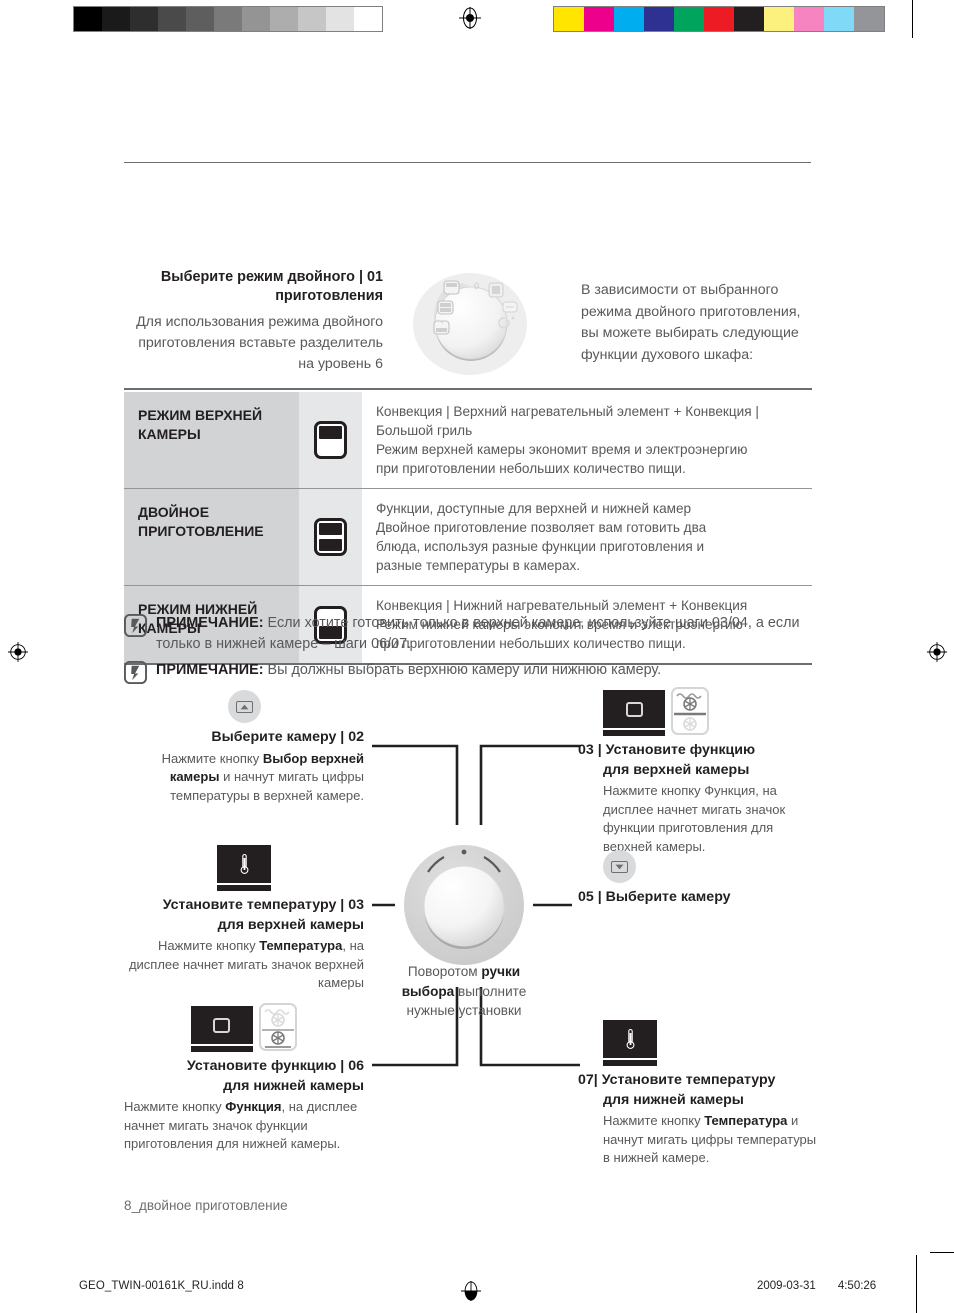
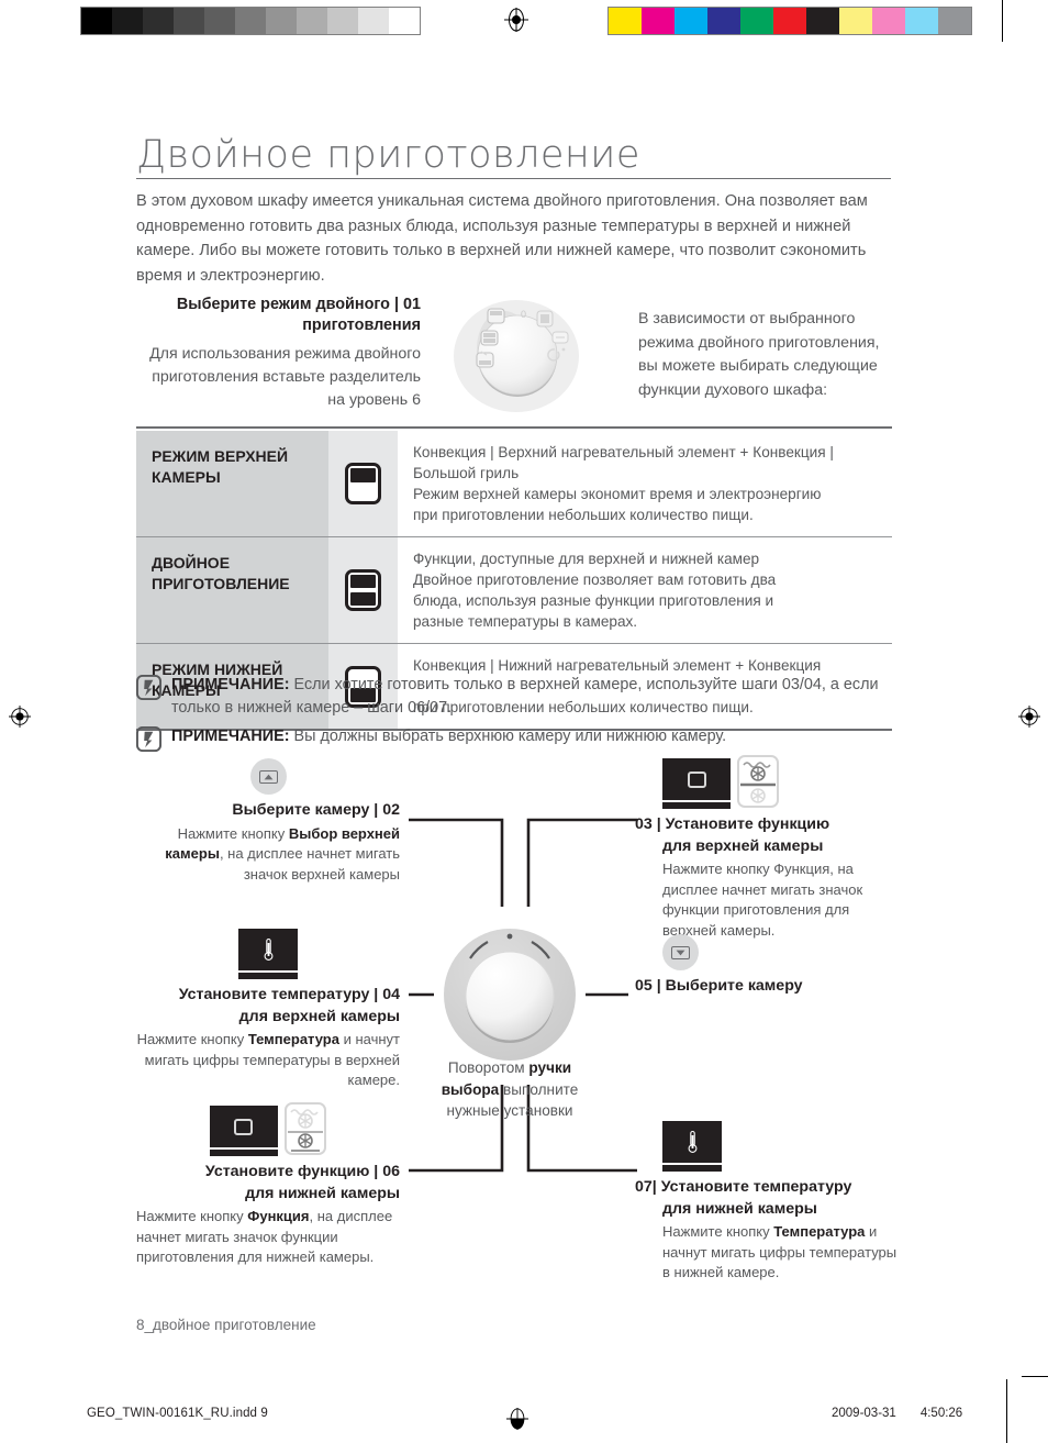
+ Двойное приготовление
+ В этом духовом шкафу имеется уникальная система двойного приготовления. Она позволяет вам одновременно готовить два разных блюда, используя разные температуры в верхней и нижней камере. Либо вы можете готовить только в верхней или нижней камере, что позволит сэкономить время и электроэнергию.
  Выберите режим двойного | 01
  приготовления
  Для использования режима двойного приготовления вставьте разделитель на уровень 6
  0
  В зависимости от выбранного режима двойного приготовления, вы можете выбирать следующие функции духового шкафа:
  РЕЖИМ ВЕРХНЕЙ КАМЕРЫ
  Конвекция | Верхний нагревательный элемент + Конвекция |
  Большой гриль
  Режим верхней камеры экономит время и электроэнергию
  при приготовлении небольших количество пищи.
  ДВОЙНОЕ ПРИГОТОВЛЕНИЕ
  Функции, доступные для верхней и нижней камер
  Двойное приготовление позволяет вам готовить два
  блюда, используя разные функции приготовления и
  разные температуры в камерах.
  РЕЖИМ НИЖНЕЙ КАМЕРЫ
  Конвекция | Нижний нагревательный элемент + Конвекция
- Режим нижней камеры экономит время и электроэнергию
  при приготовлении небольших количество пищи.
  ПРИМЕЧАНИЕ: Если хотите готовить только в верхней камере, используйте шаги 03/04, а если только в нижней камере – шаги 06/07.
  ПРИМЕЧАНИЕ: Вы должны выбрать верхнюю камеру или нижнюю камеру.
  Выберите камеру | 02
- Нажмите кнопку Выбор верхней камеры и начнут мигать цифры температуры в верхней камере.
+ Нажмите кнопку Выбор верхней камеры, на дисплее начнет мигать значок верхней камеры
  03 | Установите функцию
  для верхней камеры
  Нажмите кнопку Функция, на дисплее начнет мигать значок функции приготовления для верхней камеры.
- Установите температуру | 03
+ Установите температуру | 04
  для верхней камеры
- Нажмите кнопку Температура, на дисплее начнет мигать значок верхней камеры
+ Нажмите кнопку Температура и начнут мигать цифры температуры в верхней камере.
  05 | Выберите камеру
  Установите функцию | 06
  для нижней камеры
  Нажмите кнопку Функция, на дисплее начнет мигать значок функции приготовления для нижней камеры.
  07| Установите температуру
  для нижней камеры
  Нажмите кнопку Температура и начнут мигать цифры температуры в нижней камере.
  Поворотом ручки выбора выполните нужные установки
  8_двойное приготовление
- GEO_TWIN-00161K_RU.indd 8
+ GEO_TWIN-00161K_RU.indd 9
  2009-03-31 4:50:26
